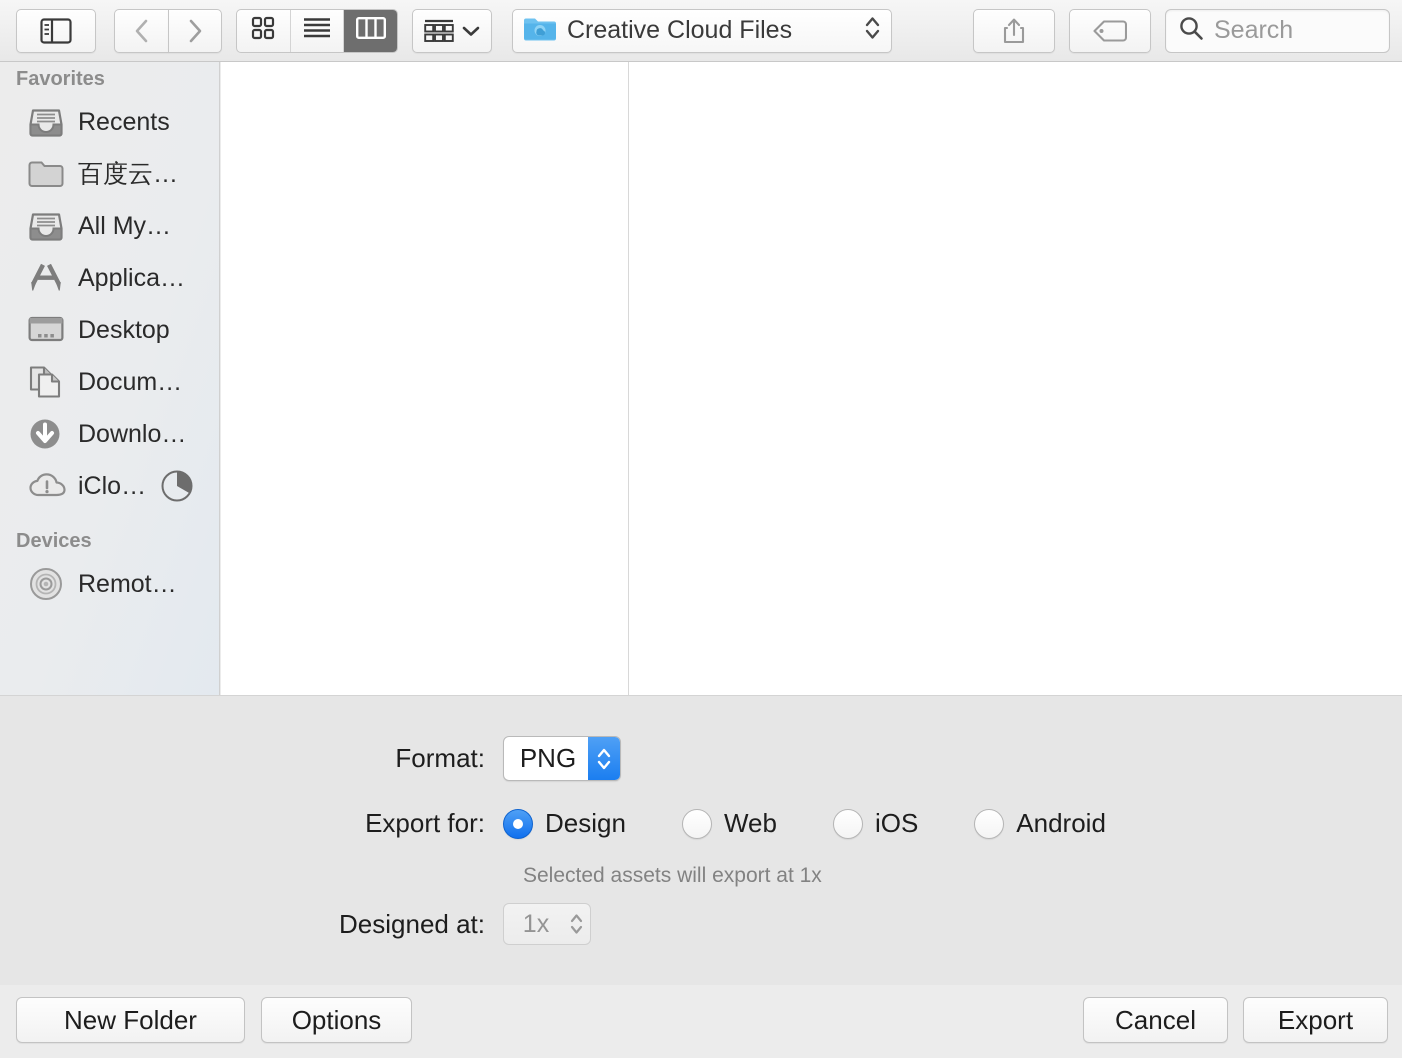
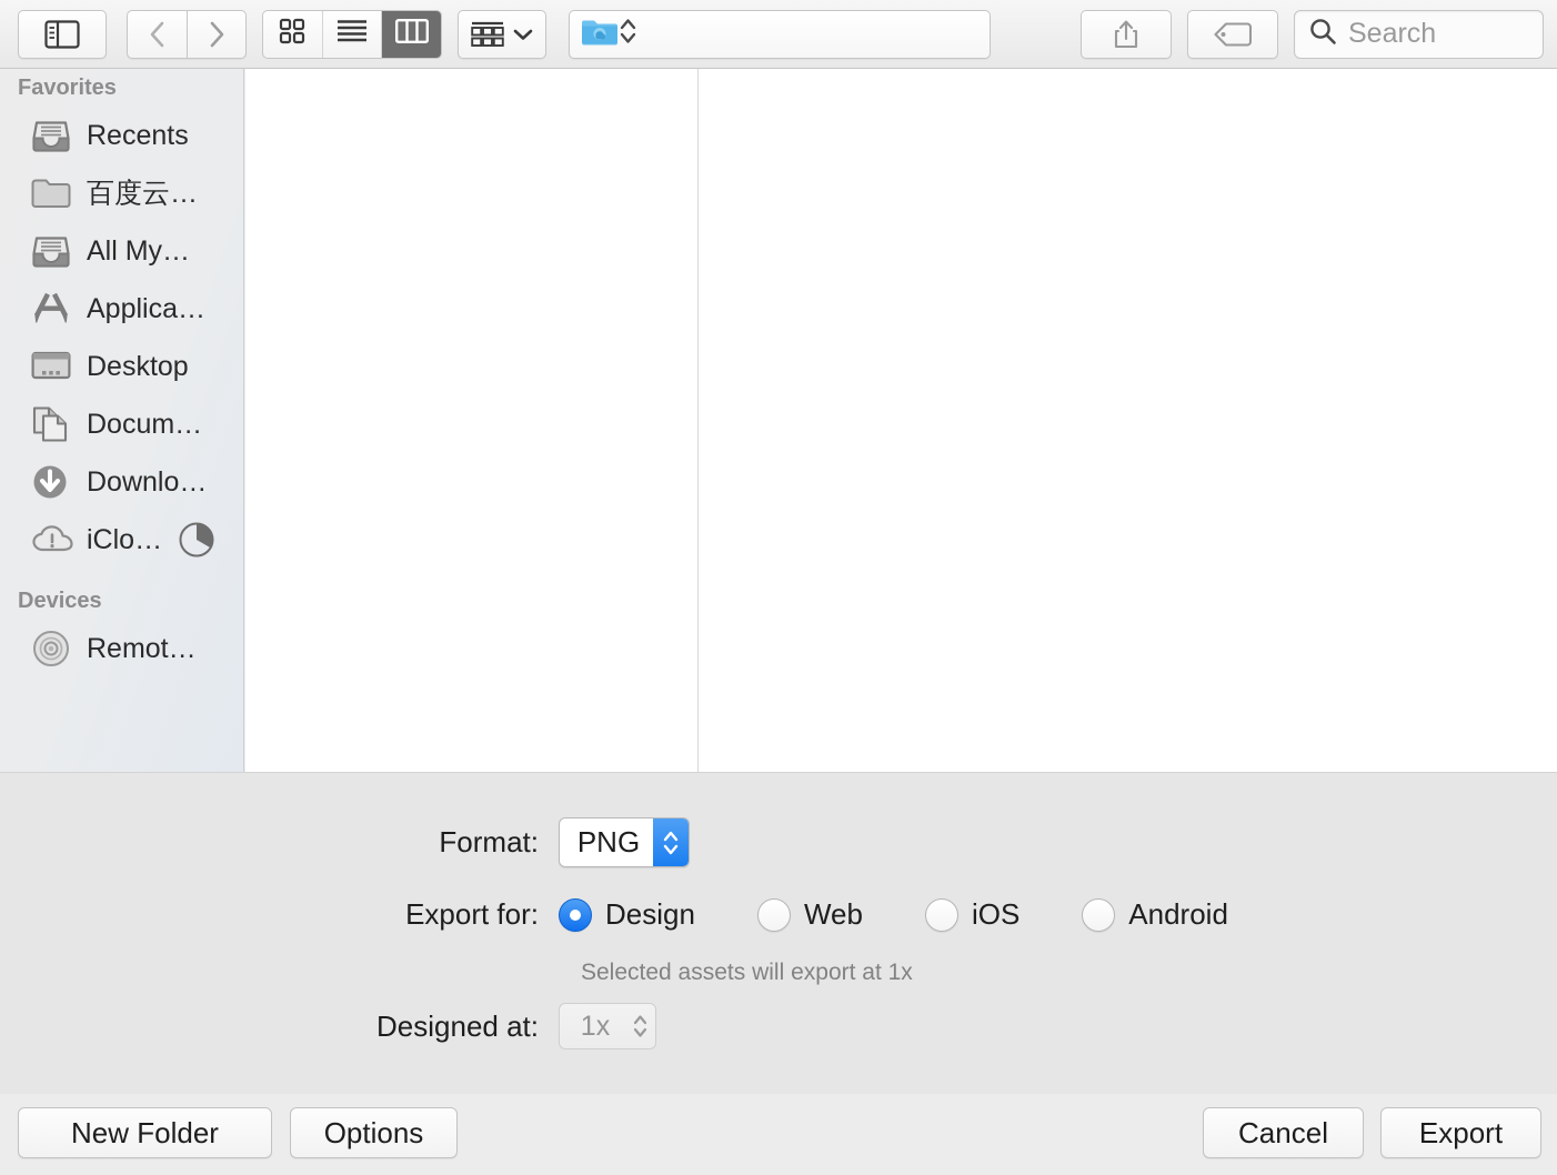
- Creative Cloud Files
  Search
  Favorites
  Recents
  百度云…
  All My…
  Applica…
  Desktop
  Docum…
  Downlo…
  iClo…
  Devices
  Remot…
  Format:
  PNG
  Export for:
  Design
  Web
  iOS
  Android
  Selected assets will export at 1x
  Designed at:
  1x
  New Folder
  Options
  Cancel
  Export
